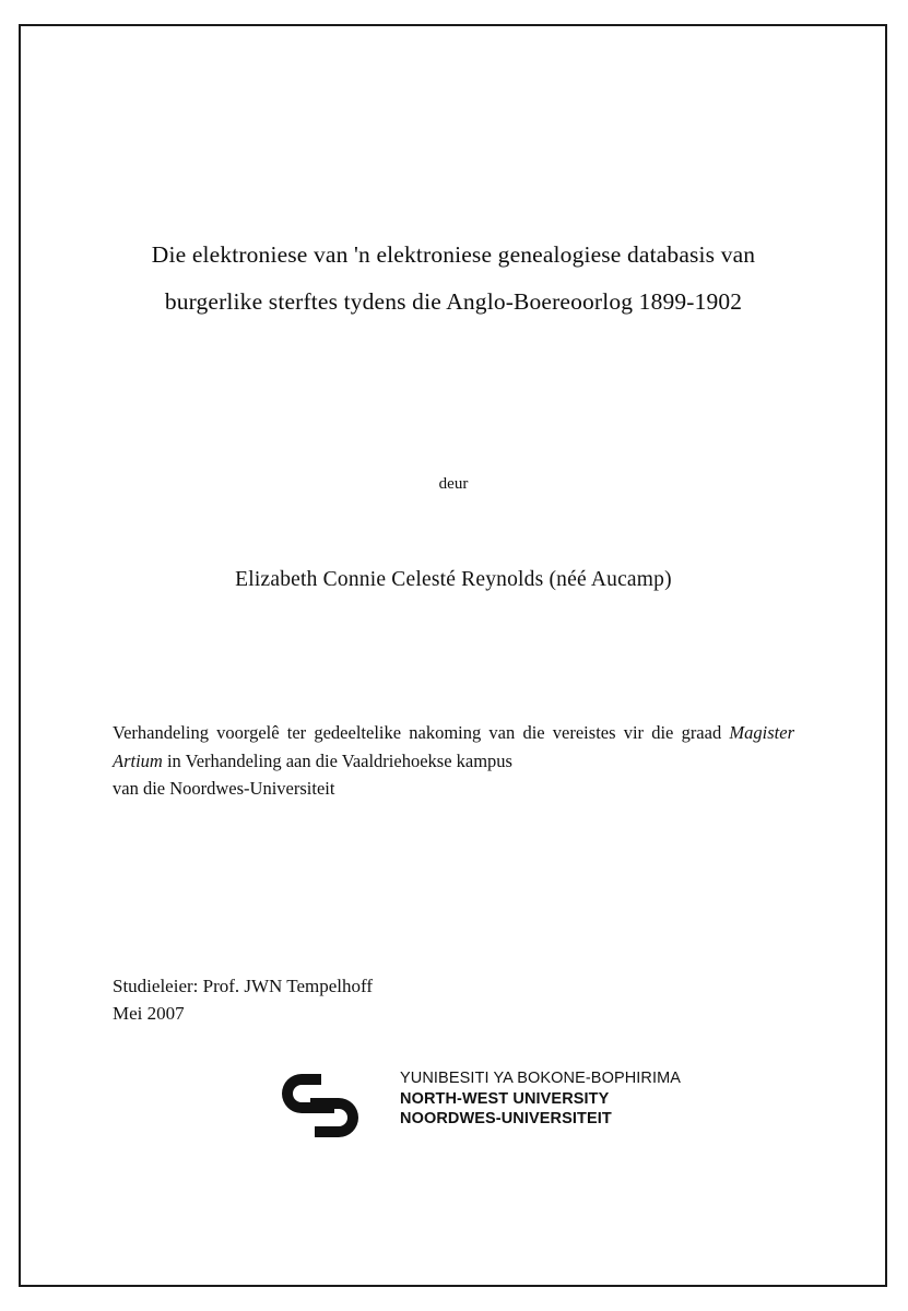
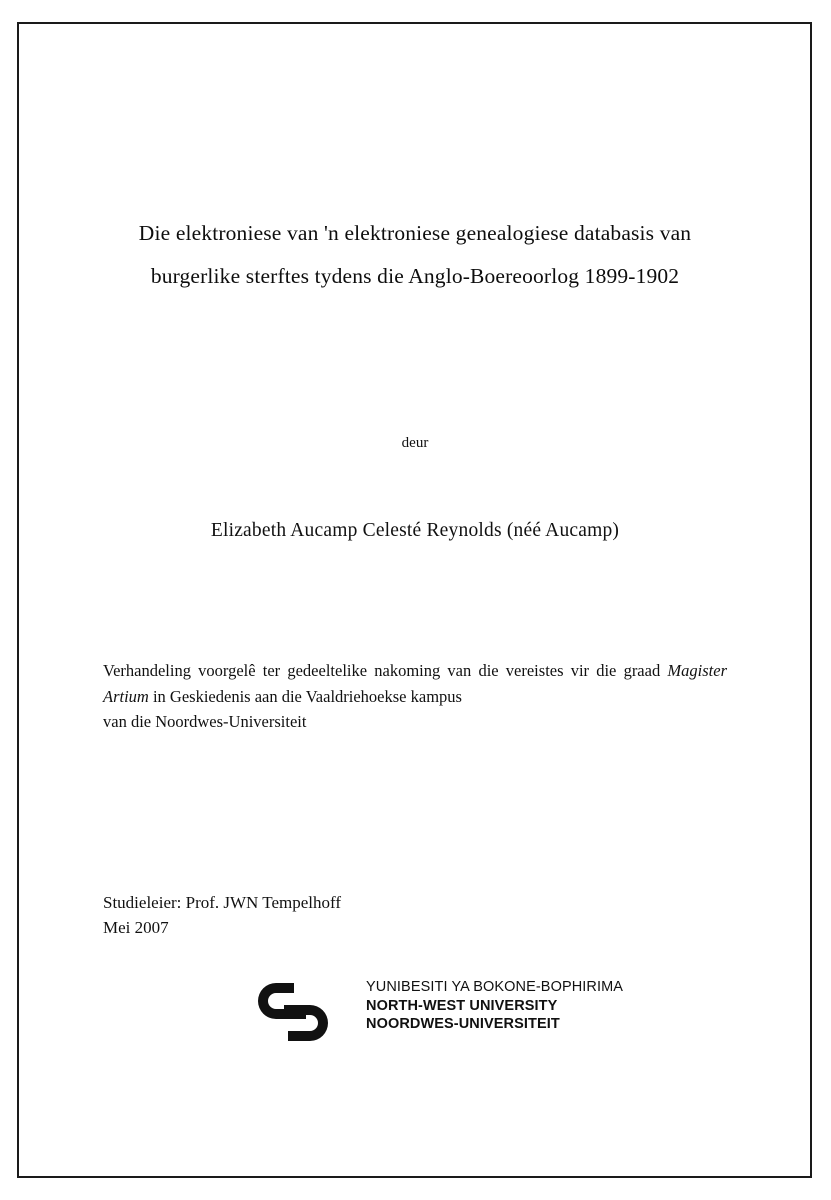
  Die elektroniese van 'n elektroniese genealogiese databasis van
  burgerlike sterftes tydens die Anglo-Boereoorlog 1899-1902
  deur
- Elizabeth Connie Celesté Reynolds (néé Aucamp)
+ Elizabeth Aucamp Celesté Reynolds (néé Aucamp)
- Verhandeling voorgelê ter gedeeltelike nakoming van die vereistes vir die graad Magister Artium in Verhandeling aan die Vaaldriehoekse kampus
+ Verhandeling voorgelê ter gedeeltelike nakoming van die vereistes vir die graad Magister Artium in Geskiedenis aan die Vaaldriehoekse kampus
  van die Noordwes-Universiteit
  Studieleier: Prof. JWN Tempelhoff
  Mei 2007
  YUNIBESITI YA BOKONE-BOPHIRIMA
  NORTH-WEST UNIVERSITY
  NOORDWES-UNIVERSITEIT
